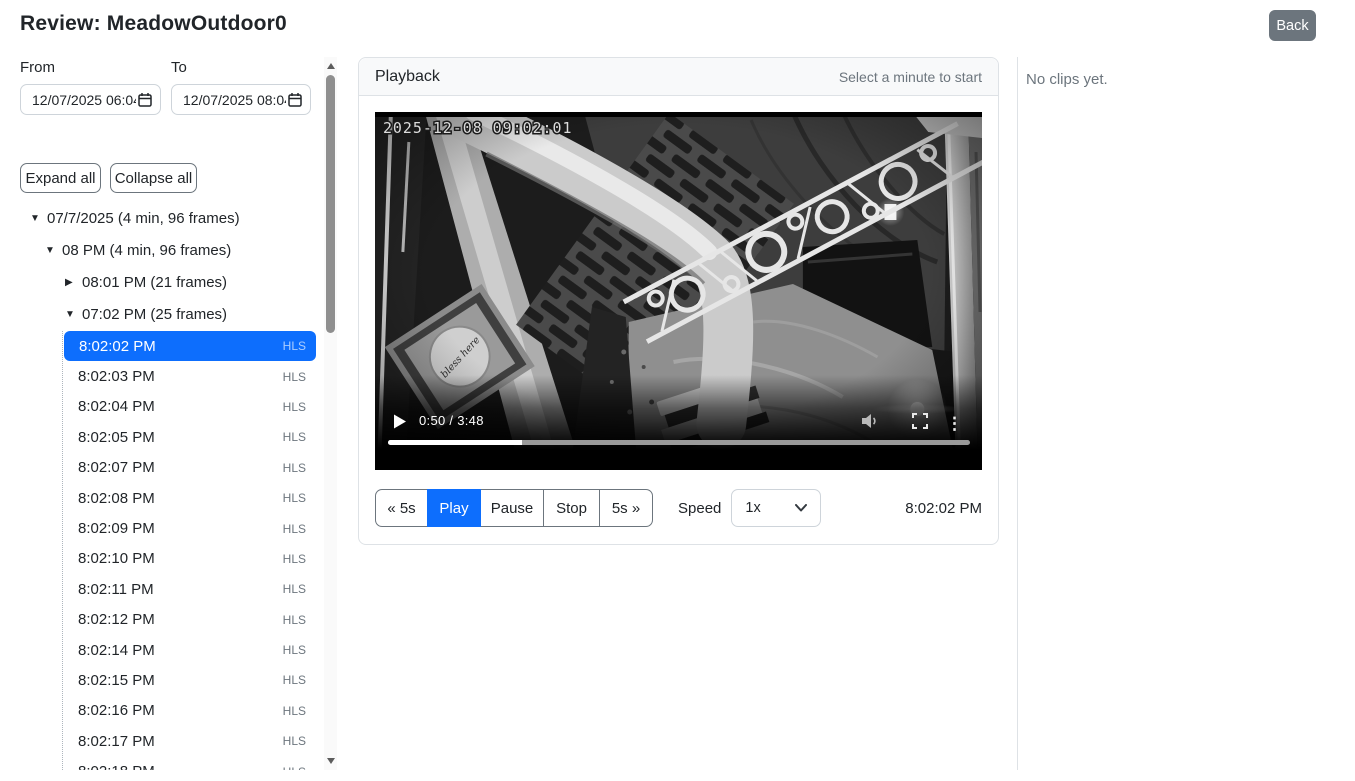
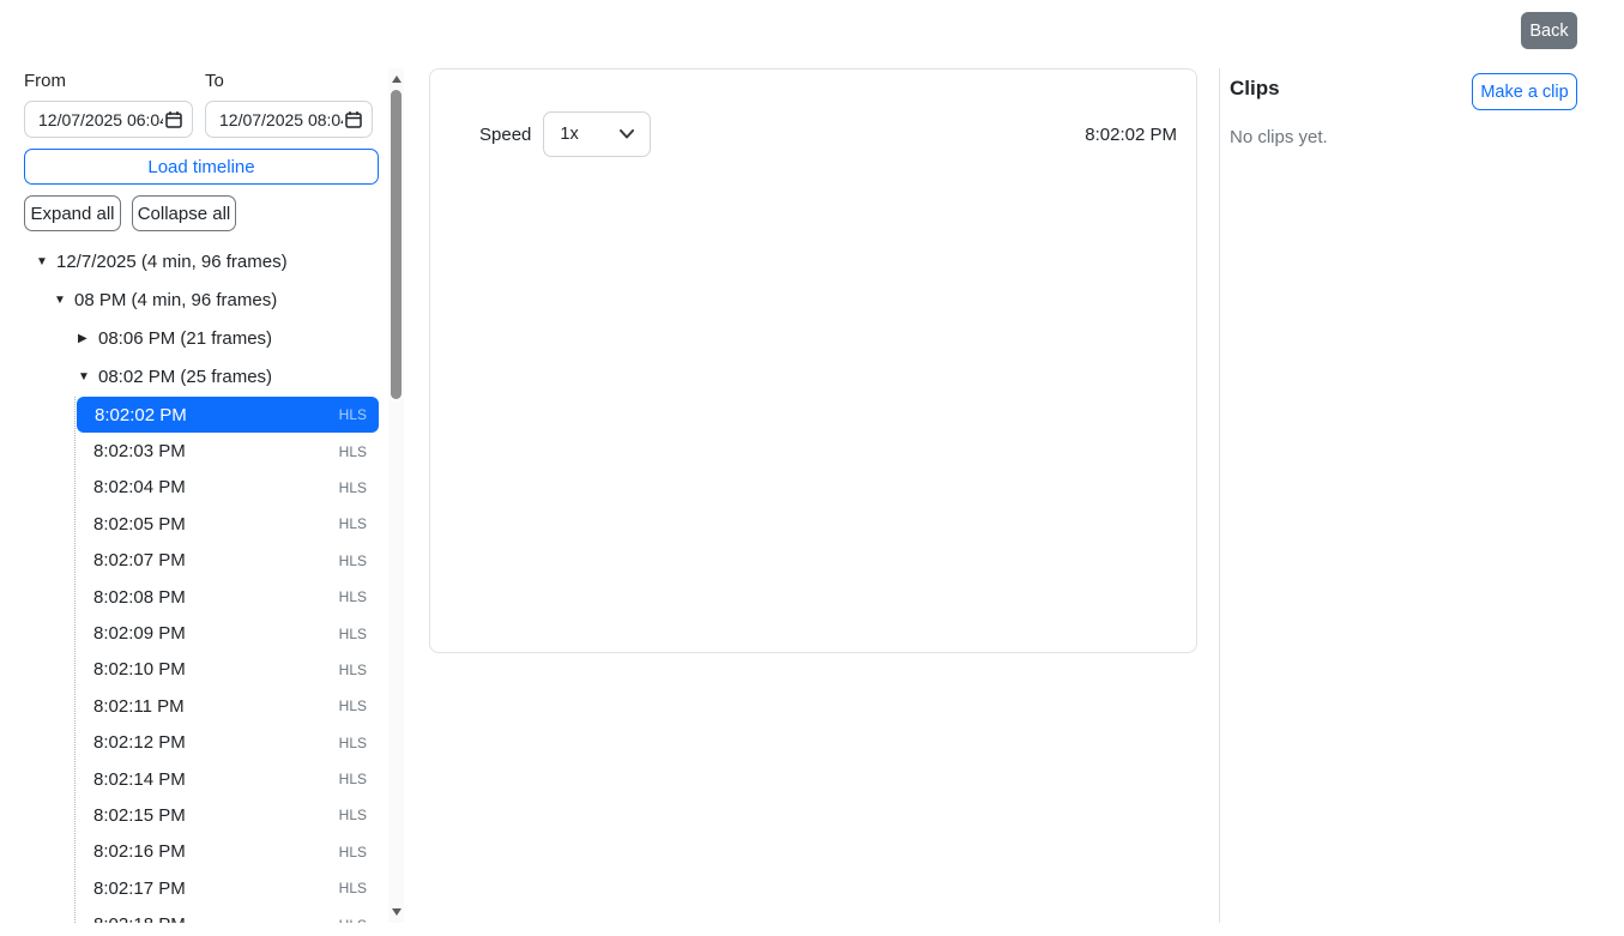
- Review: MeadowOutdoor0
  Back
  From
  To
  12/07/2025 06:0
  12/07/2025 08:0
+ Load timeline
  Expand all
  Collapse all
  ▼
- 07/7/2025 (4 min, 96 frames)
+ 12/7/2025 (4 min, 96 frames)
  ▼
  08 PM (4 min, 96 frames)
  ▶
- 08:01 PM (21 frames)
+ 08:06 PM (21 frames)
  ▼
- 07:02 PM (25 frames)
+ 08:02 PM (25 frames)
  8:02:02 PM
  HLS
  8:02:03 PM
  HLS
  8:02:04 PM
  HLS
  8:02:05 PM
  HLS
  8:02:07 PM
  HLS
  8:02:08 PM
  HLS
  8:02:09 PM
  HLS
  8:02:10 PM
  HLS
  8:02:11 PM
  HLS
  8:02:12 PM
  HLS
  8:02:14 PM
  HLS
  8:02:15 PM
  HLS
  8:02:16 PM
  HLS
  8:02:17 PM
  HLS
- Playback
- Select a minute to start
- 2025-12-08 09:02:01
- 0:50 / 3:48
- ⋮
- « 5s
- Play
- Pause
- Stop
- 5s »
  Speed
  1x
  8:02:02 PM
+ Clips
+ Make a clip
  No clips yet.
